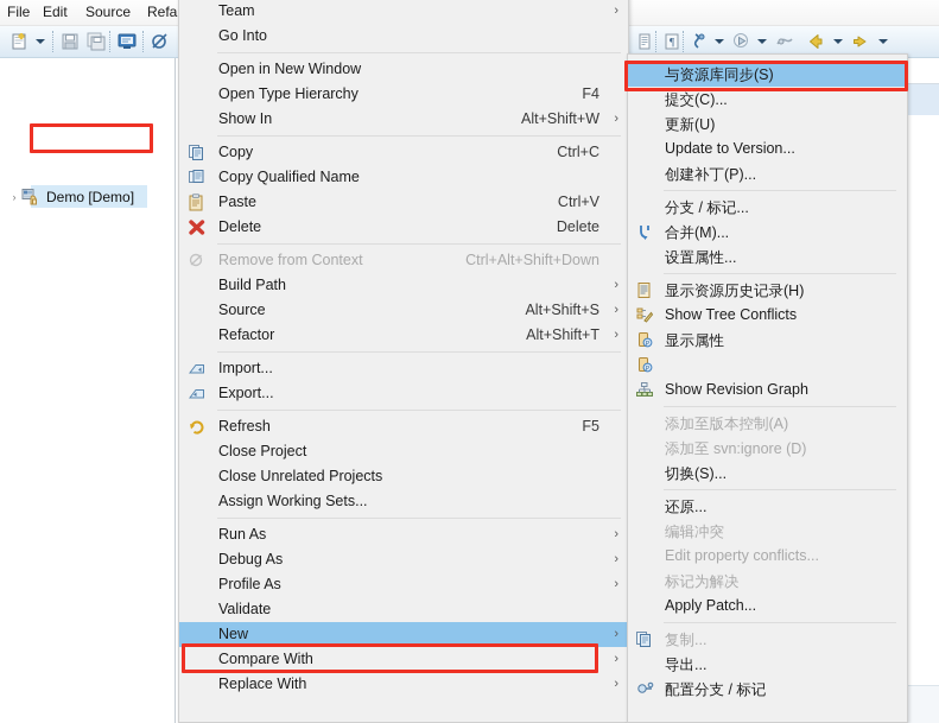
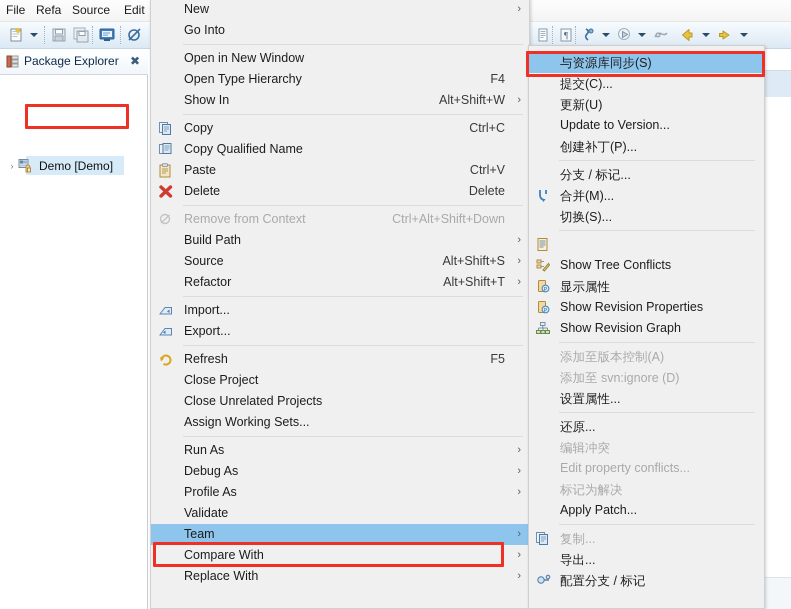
  File
- Edit
+ Refa
  Source
- Refa
+ Edit
  ¶
+ Package Explorer
+ ✖
  ›
  Demo [Demo]
- Team
+ New
  ›
  Go Into
  Open in New Window
  Open Type Hierarchy
  F4
  Show In
  Alt+Shift+W
  ›
  Copy
  Ctrl+C
  Copy Qualified Name
  Paste
  Ctrl+V
  Delete
  Delete
  Remove from Context
  Ctrl+Alt+Shift+Down
  Build Path
  ›
  Source
  Alt+Shift+S
  ›
  Refactor
  Alt+Shift+T
  ›
  Import...
  Export...
  Refresh
  F5
  Close Project
  Close Unrelated Projects
  Assign Working Sets...
  Run As
  ›
  Debug As
  ›
  Profile As
  ›
  Validate
- New
+ Team
  ›
  Compare With
  ›
  Replace With
  ›
  与资源库同步(S)
  提交(C)...
  更新(U)
  Update to Version...
  创建补丁(P)...
  分支 / 标记...
  合并(M)...
- 设置属性...
+ 切换(S)...
- 显示资源历史记录(H)
  Show Tree Conflicts
  显示属性
+ Show Revision Properties
  Show Revision Graph
  添加至版本控制(A)
  添加至 svn:ignore (D)
- 切换(S)...
+ 设置属性...
  还原...
  编辑冲突
  Edit property conflicts...
  标记为解决
  Apply Patch...
  复制...
  导出...
  配置分支 / 标记
